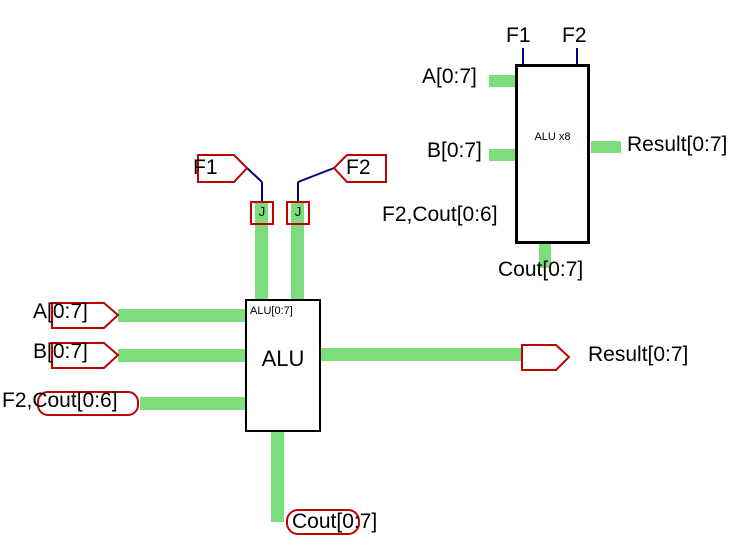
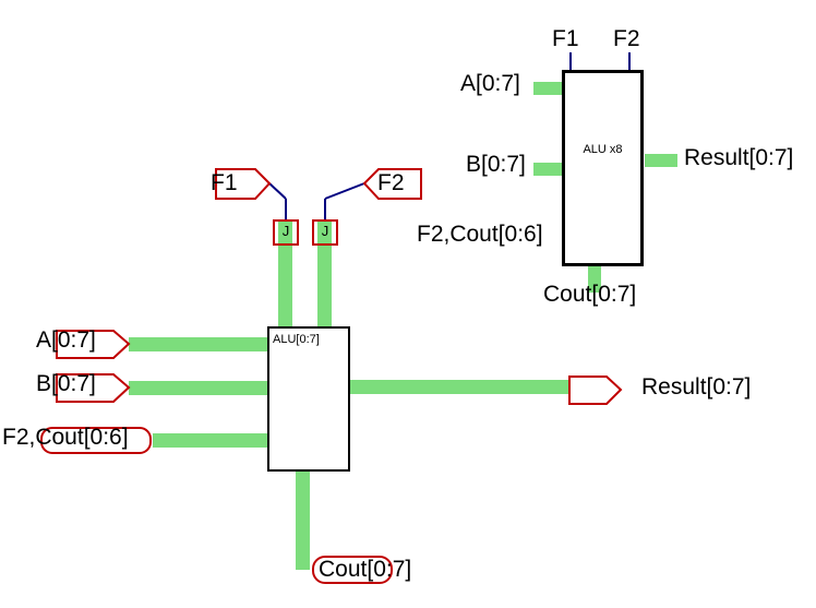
  ALU x8
  F1
  F2
  A[0:7]
  B[0:7]
  F2,Cout[0:6]
  Result[0:7]
  Cout[0:7]
  ALU[0:7]
- ALU
  F1
  F2
  J
  J
  A[0:7]
  B[0:7]
  F2,Cout[0:6]
  Result[0:7]
  Cout[0:7]
